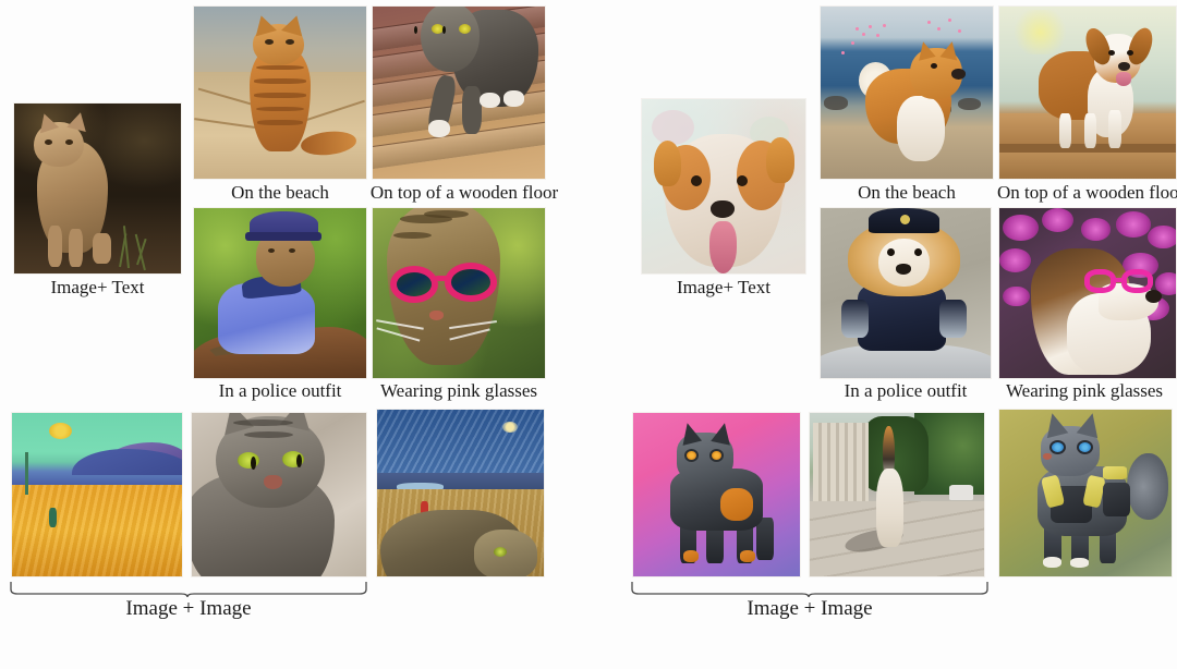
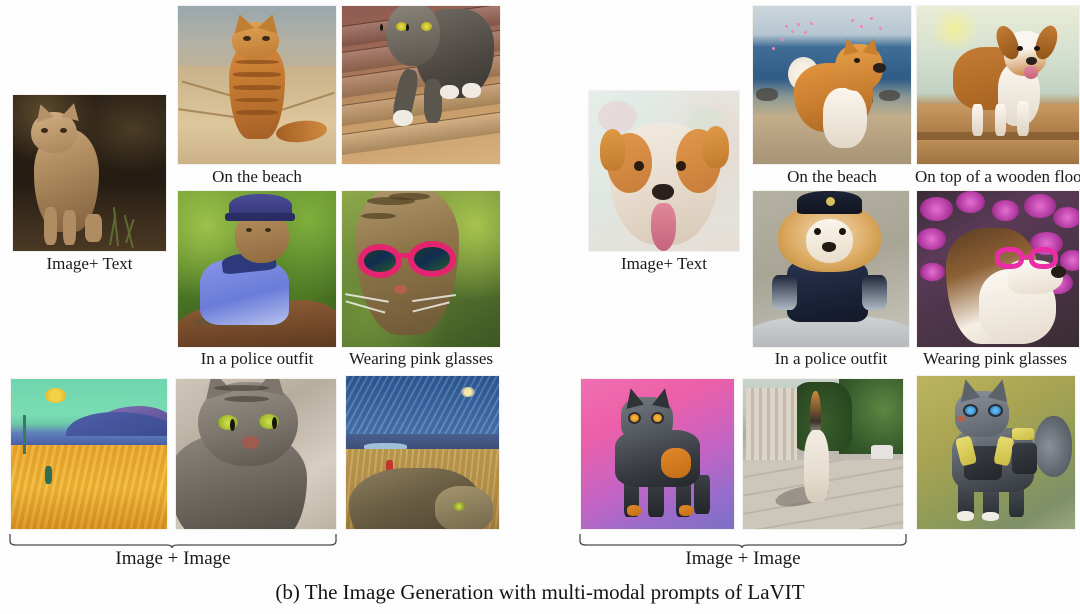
  Image+ Text
  On the beach
- On top of a wooden floor
  In a police outfit
  Wearing pink glasses
  Image + Image
  Image+ Text
  On the beach
  On top of a wooden floo
  In a police outfit
  Wearing pink glasses
  Image + Image
+ (b) The Image Generation with multi-modal prompts of LaVIT
